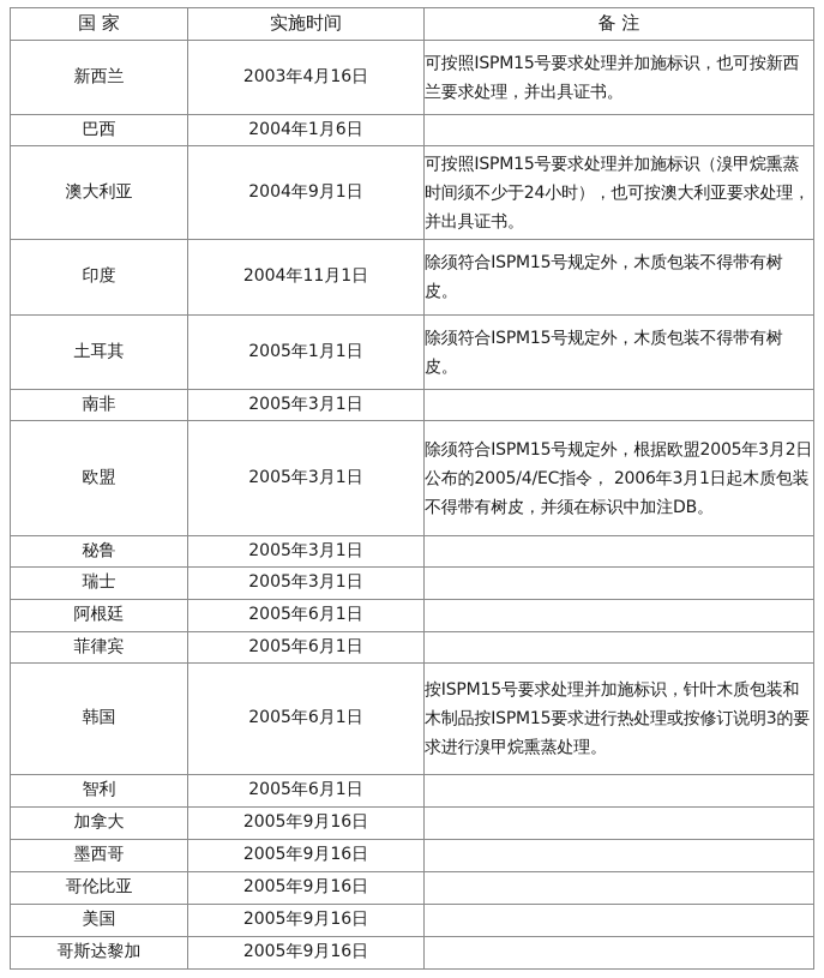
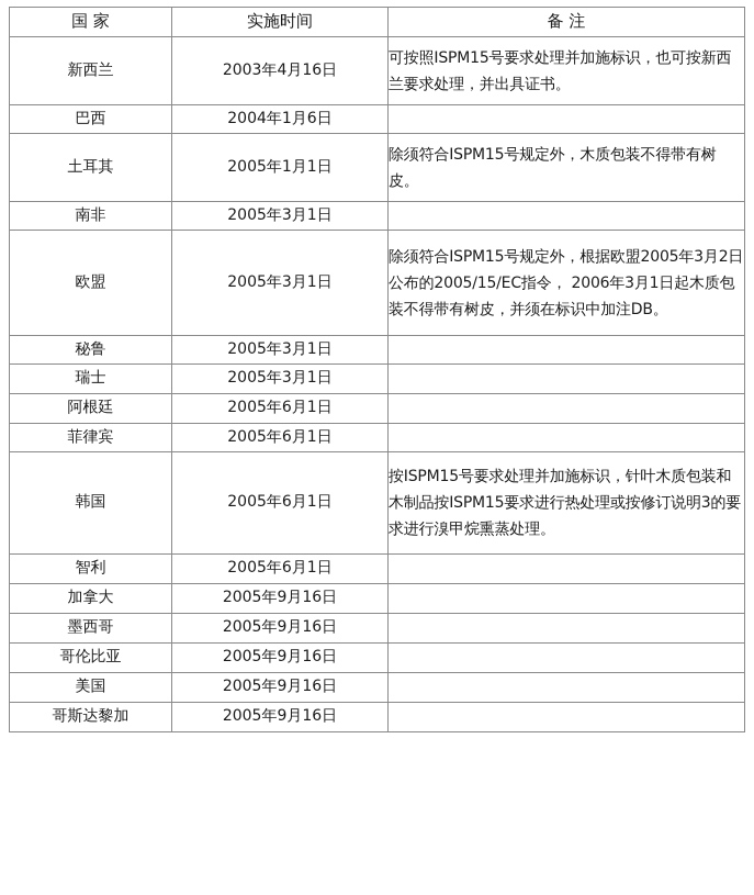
  国 家	实施时间	备 注
  新西兰	2003年4月16日	可按照ISPM15号要求处理并加施标识，也可按新西兰要求处理，并出具证书。
  巴西	2004年1月6日
- 澳大利亚	2004年9月1日	可按照ISPM15号要求处理并加施标识（溴甲烷熏蒸时间须不少于24小时），也可按澳大利亚要求处理，并出具证书。
- 印度	2004年11月1日	除须符合ISPM15号规定外，木质包装不得带有树皮。
  土耳其	2005年1月1日	除须符合ISPM15号规定外，木质包装不得带有树皮。
  南非	2005年3月1日
- 欧盟	2005年3月1日	除须符合ISPM15号规定外，根据欧盟2005年3月2日公布的2005/4/EC指令， 2006年3月1日起木质包装不得带有树皮，并须在标识中加注DB。
+ 欧盟	2005年3月1日	除须符合ISPM15号规定外，根据欧盟2005年3月2日公布的2005/15/EC指令， 2006年3月1日起木质包装不得带有树皮，并须在标识中加注DB。
  秘鲁	2005年3月1日
  瑞士	2005年3月1日
  阿根廷	2005年6月1日
  菲律宾	2005年6月1日
  韩国	2005年6月1日	按ISPM15号要求处理并加施标识，针叶木质包装和木制品按ISPM15要求进行热处理或按修订说明3的要求进行溴甲烷熏蒸处理。
  智利	2005年6月1日
  加拿大	2005年9月16日
  墨西哥	2005年9月16日
  哥伦比亚	2005年9月16日
  美国	2005年9月16日
  哥斯达黎加	2005年9月16日
